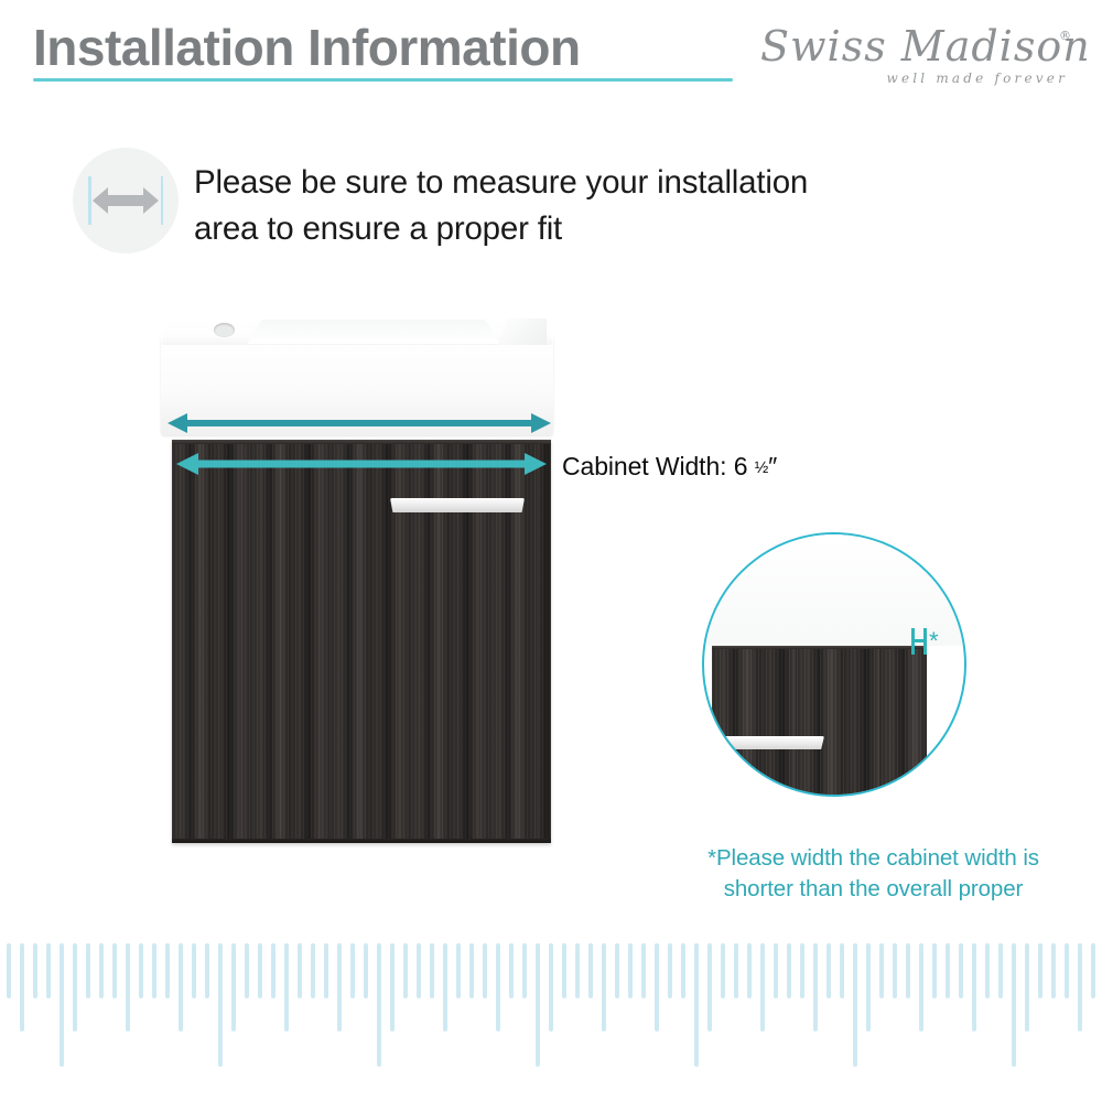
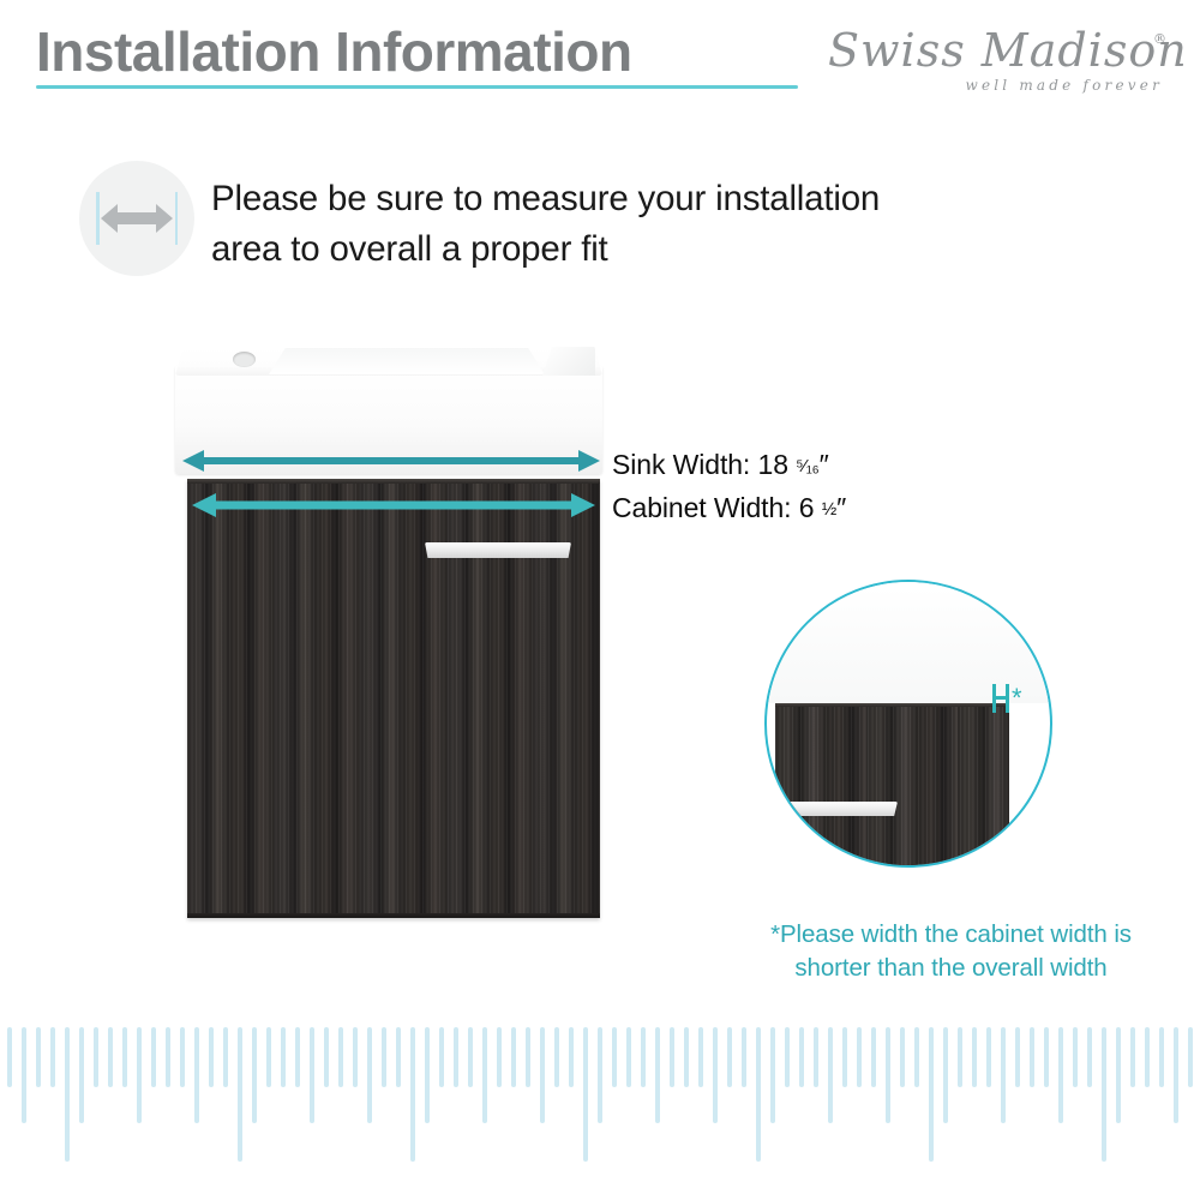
  Installation Information
  Swiss Madison
  ®
  well made forever
- Please be sure to measure your installation area to ensure a proper fit
+ Please be sure to measure your installation area to overall a proper fit
+ Sink Width: 18 ⁵⁄₁₆″
  Cabinet Width: 6 ½″
  *
  *Please width the cabinet width is
- shorter than the overall proper
+ shorter than the overall width
